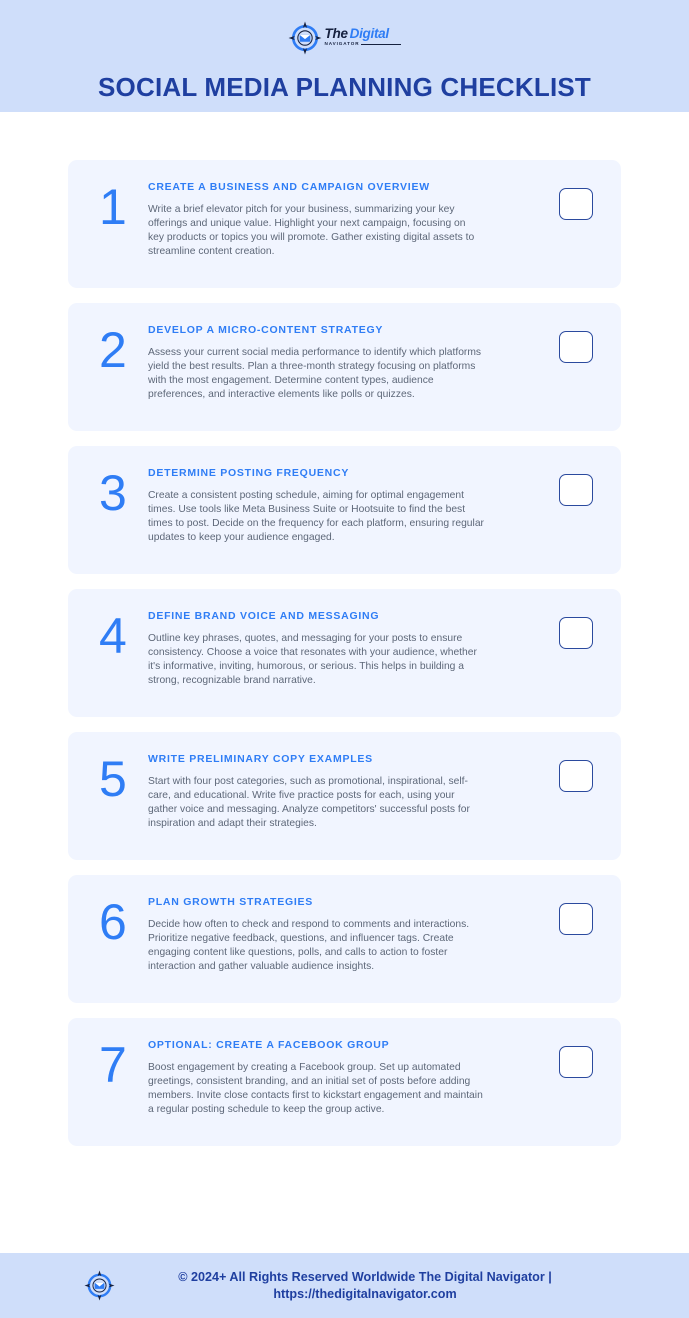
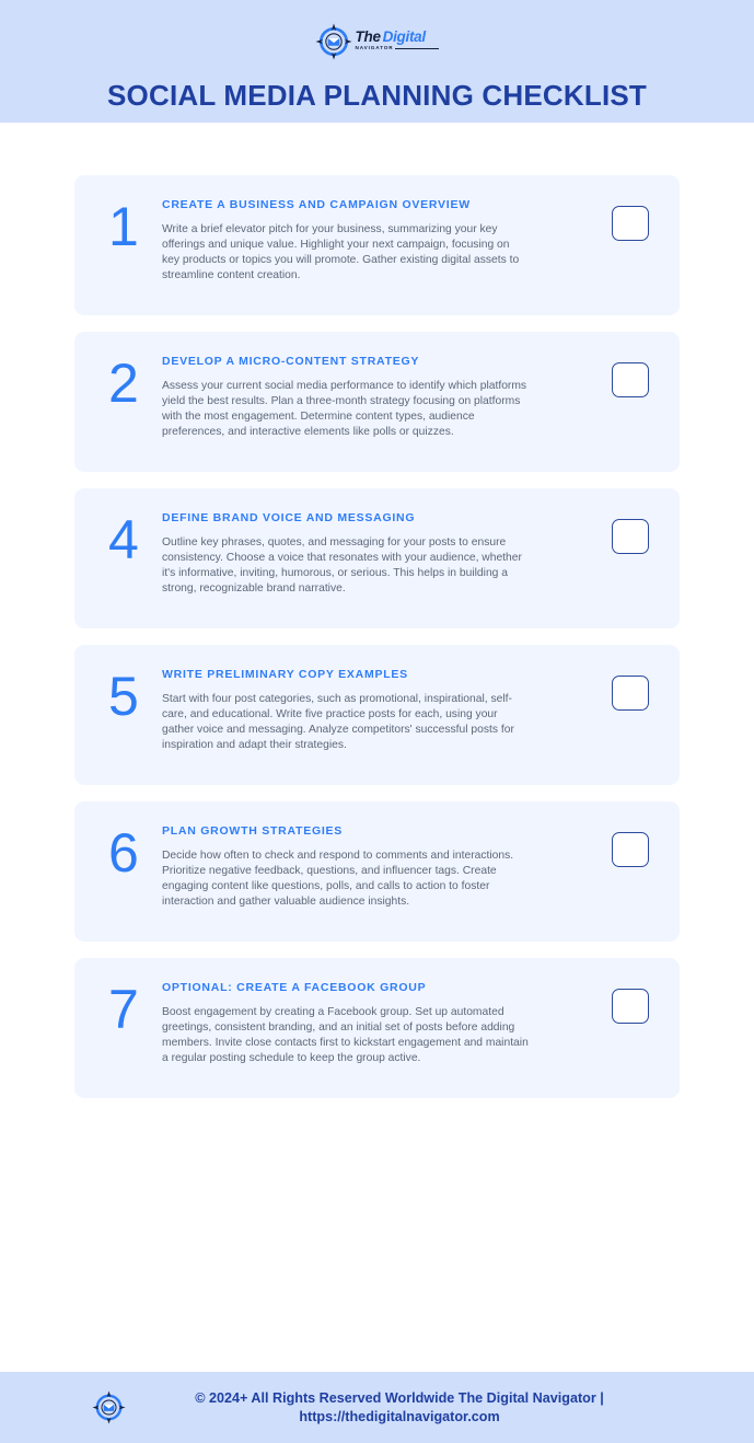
  The Digital
  SOCIAL MEDIA PLANNING CHECKLIST
  1
  CREATE A BUSINESS AND CAMPAIGN OVERVIEW
  Write a brief elevator pitch for your business, summarizing your key offerings and unique value. Highlight your next campaign, focusing on key products or topics you will promote. Gather existing digital assets to streamline content creation.
  2
  DEVELOP A MICRO-CONTENT STRATEGY
  Assess your current social media performance to identify which platforms yield the best results. Plan a three-month strategy focusing on platforms with the most engagement. Determine content types, audience preferences, and interactive elements like polls or quizzes.
- 3
- DETERMINE POSTING FREQUENCY
- Create a consistent posting schedule, aiming for optimal engagement times. Use tools like Meta Business Suite or Hootsuite to find the best times to post. Decide on the frequency for each platform, ensuring regular updates to keep your audience engaged.
  4
  DEFINE BRAND VOICE AND MESSAGING
  Outline key phrases, quotes, and messaging for your posts to ensure consistency. Choose a voice that resonates with your audience, whether it's informative, inviting, humorous, or serious. This helps in building a strong, recognizable brand narrative.
  5
  WRITE PRELIMINARY COPY EXAMPLES
  Start with four post categories, such as promotional, inspirational, self-care, and educational. Write five practice posts for each, using your gather voice and messaging. Analyze competitors' successful posts for inspiration and adapt their strategies.
  6
  PLAN GROWTH STRATEGIES
  Decide how often to check and respond to comments and interactions. Prioritize negative feedback, questions, and influencer tags. Create engaging content like questions, polls, and calls to action to foster interaction and gather valuable audience insights.
  7
  OPTIONAL: CREATE A FACEBOOK GROUP
  Boost engagement by creating a Facebook group. Set up automated greetings, consistent branding, and an initial set of posts before adding members. Invite close contacts first to kickstart engagement and maintain a regular posting schedule to keep the group active.
  © 2024+ All Rights Reserved Worldwide The Digital Navigator | https://thedigitalnavigator.com
